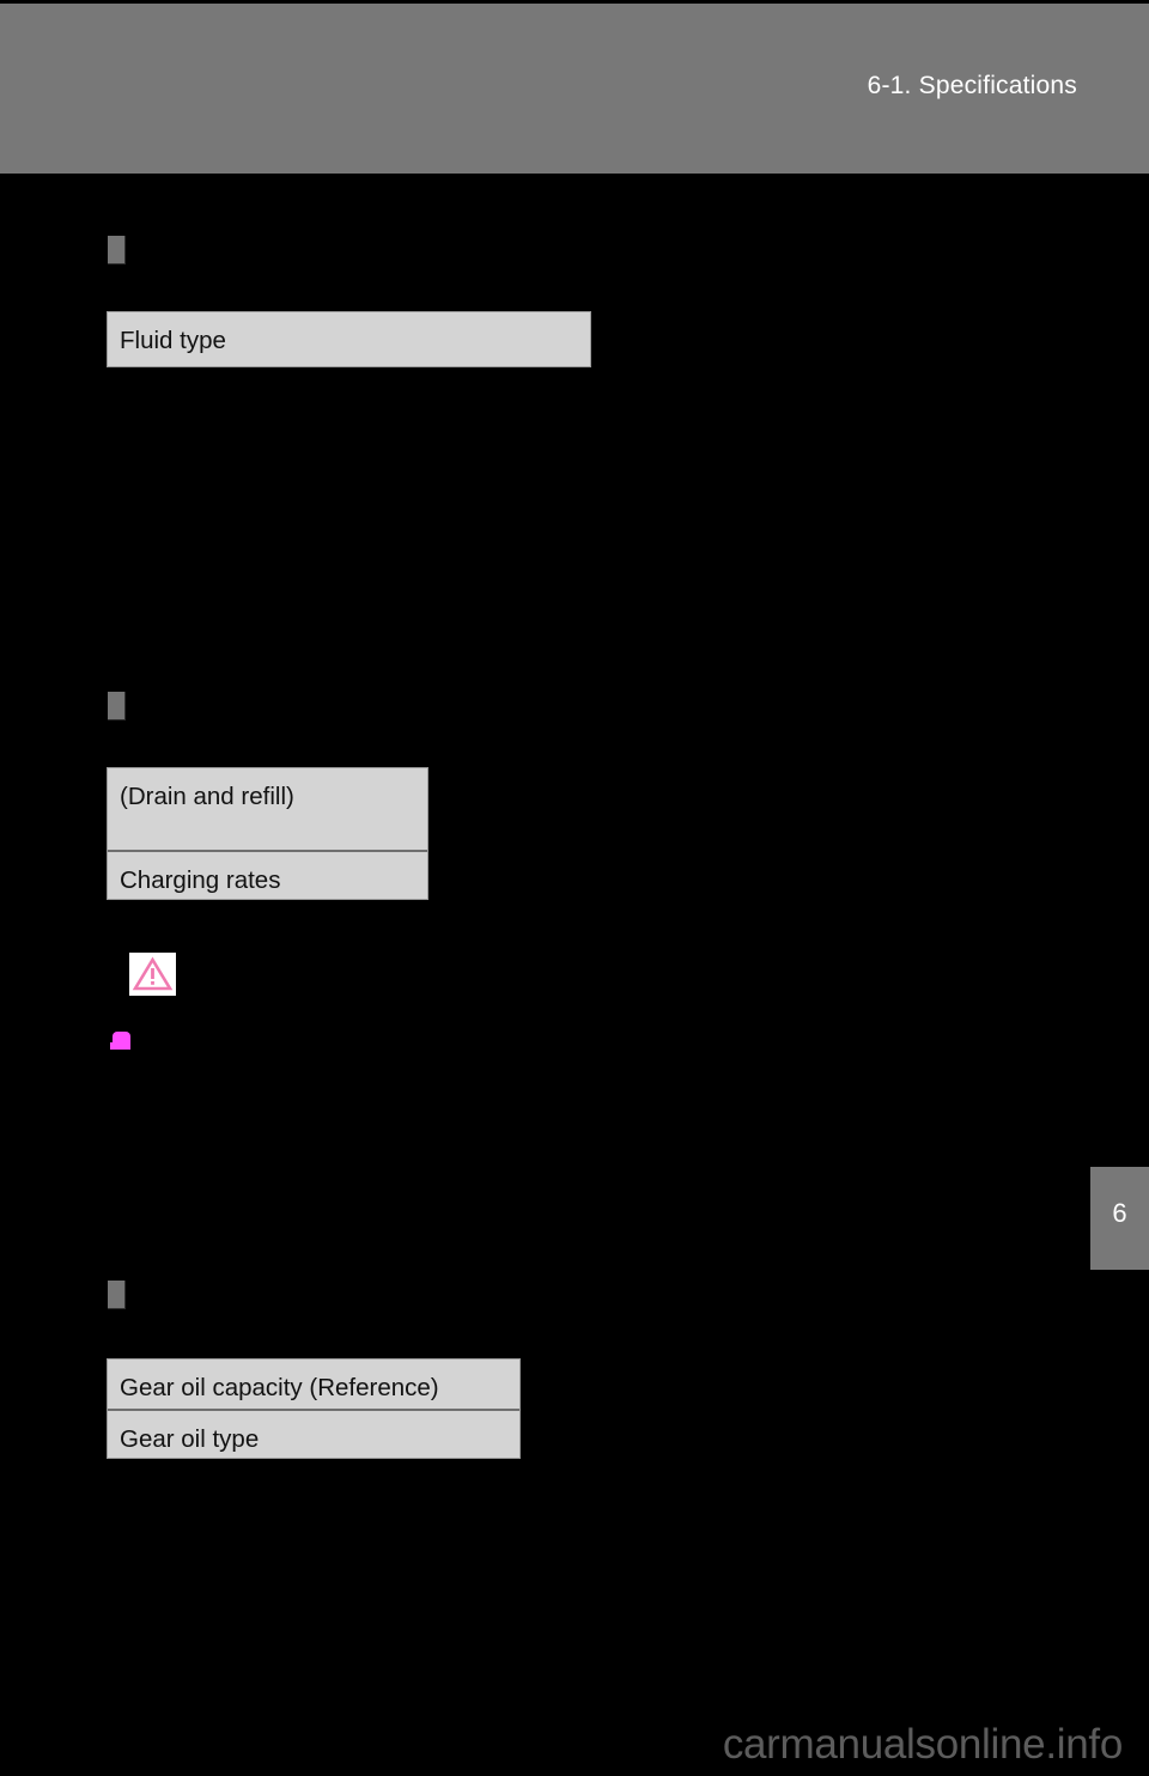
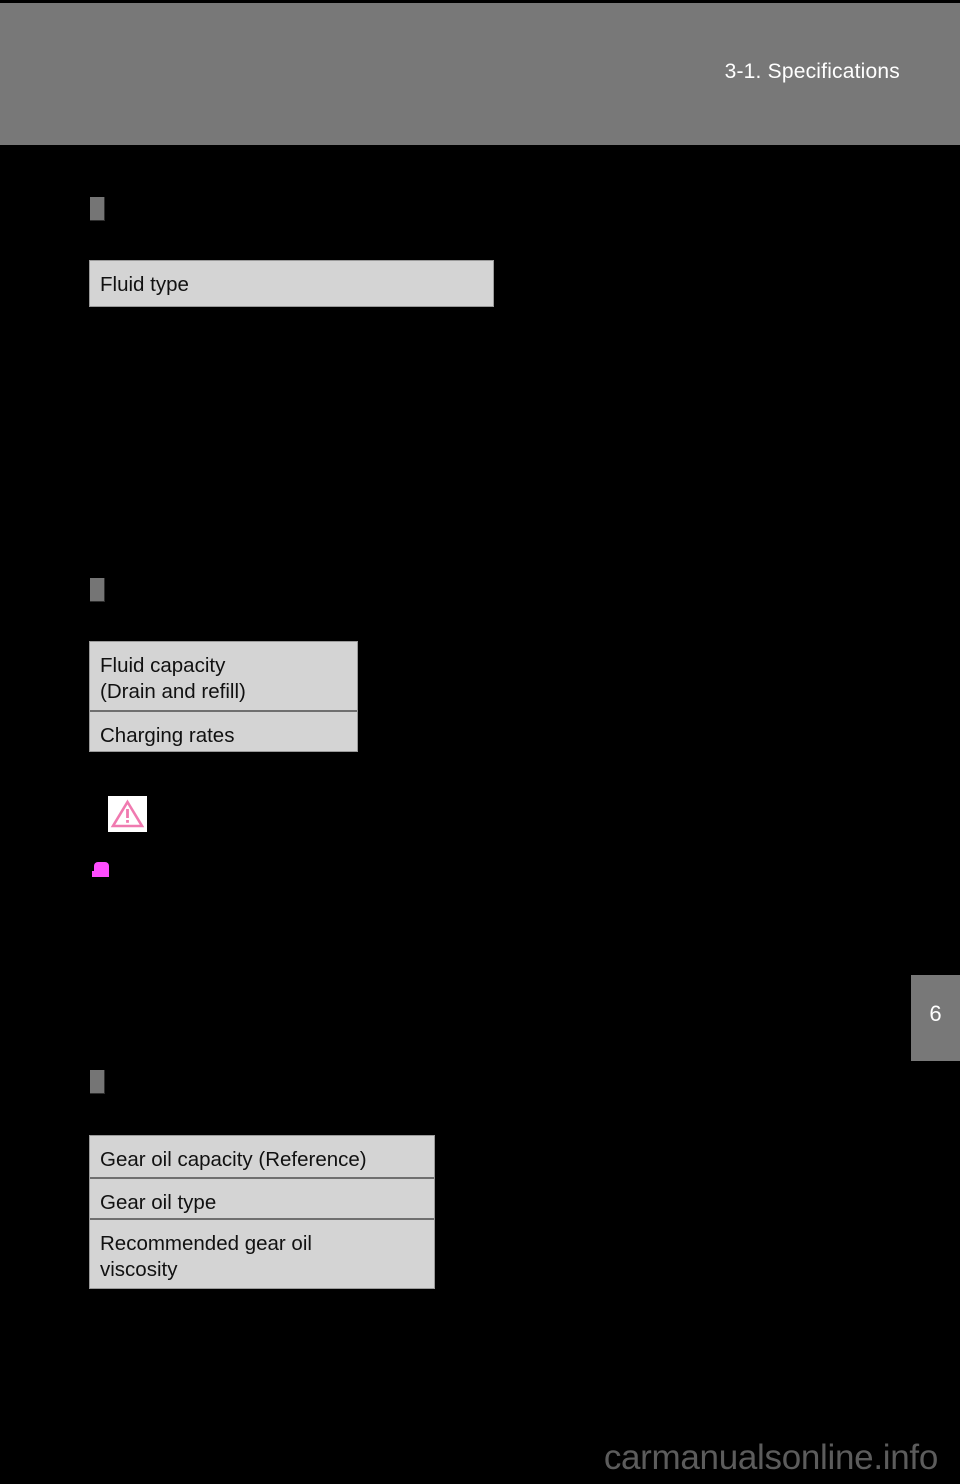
- 6-1. Specifications
+ 3-1. Specifications
  Fluid type
+ Fluid capacity
  (Drain and refill)
  Charging rates
  Gear oil capacity (Reference)
  Gear oil type
+ Recommended gear oil
+ viscosity
  6
  carmanualsonline.info
